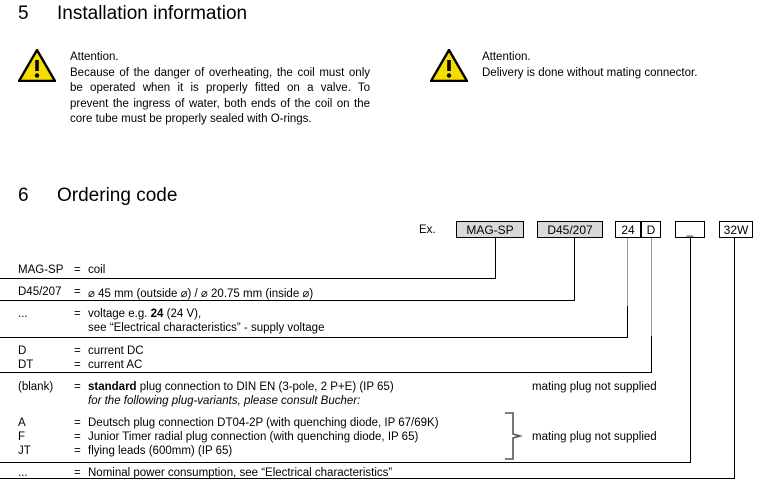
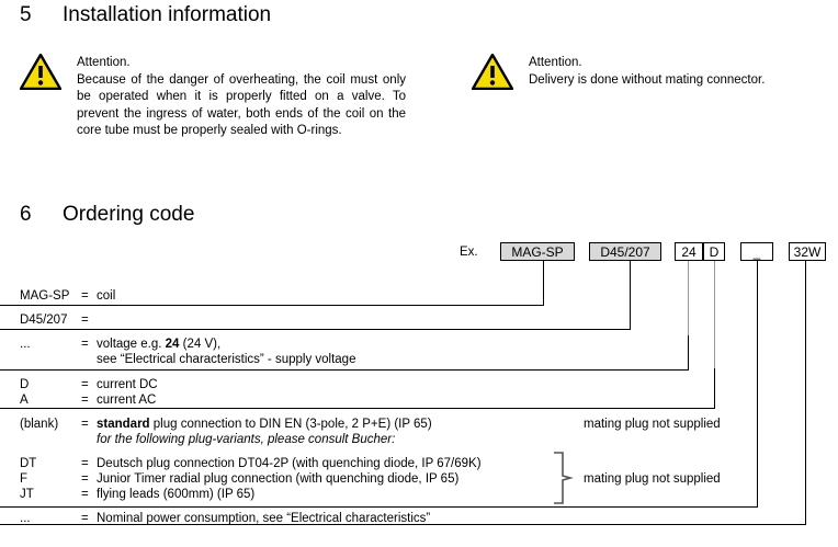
  5
  Installation information
  Attention.
  Because of the danger of overheating, the coil must only be operated when it is properly fitted on a valve. To prevent the ingress of water, both ends of the coil on the core tube must be properly sealed with O-rings.
  Attention.
  Delivery is done without mating connector.
  6
  Ordering code
  Ex.
  MAG-SP
  D45/207
  24
  D
  _
  32W
  MAG-SP
  =
  coil
  D45/207
  =
- ⌀ 45 mm (outside ⌀) / ⌀ 20.75 mm (inside ⌀)
  ...
  =
  voltage e.g. 24 (24 V),
  see “Electrical characteristics” - supply voltage
  D
  =
  current DC
- DT
+ A
  =
  current AC
  (blank)
  =
  standard plug connection to DIN EN (3-pole, 2 P+E) (IP 65)
  for the following plug-variants, please consult Bucher:
- A
+ DT
  =
  Deutsch plug connection DT04-2P (with quenching diode, IP 67/69K)
  F
  =
  Junior Timer radial plug connection (with quenching diode, IP 65)
  JT
  =
  flying leads (600mm) (IP 65)
  ...
  =
  Nominal power consumption, see “Electrical characteristics”
  mating plug not supplied
  mating plug not supplied
